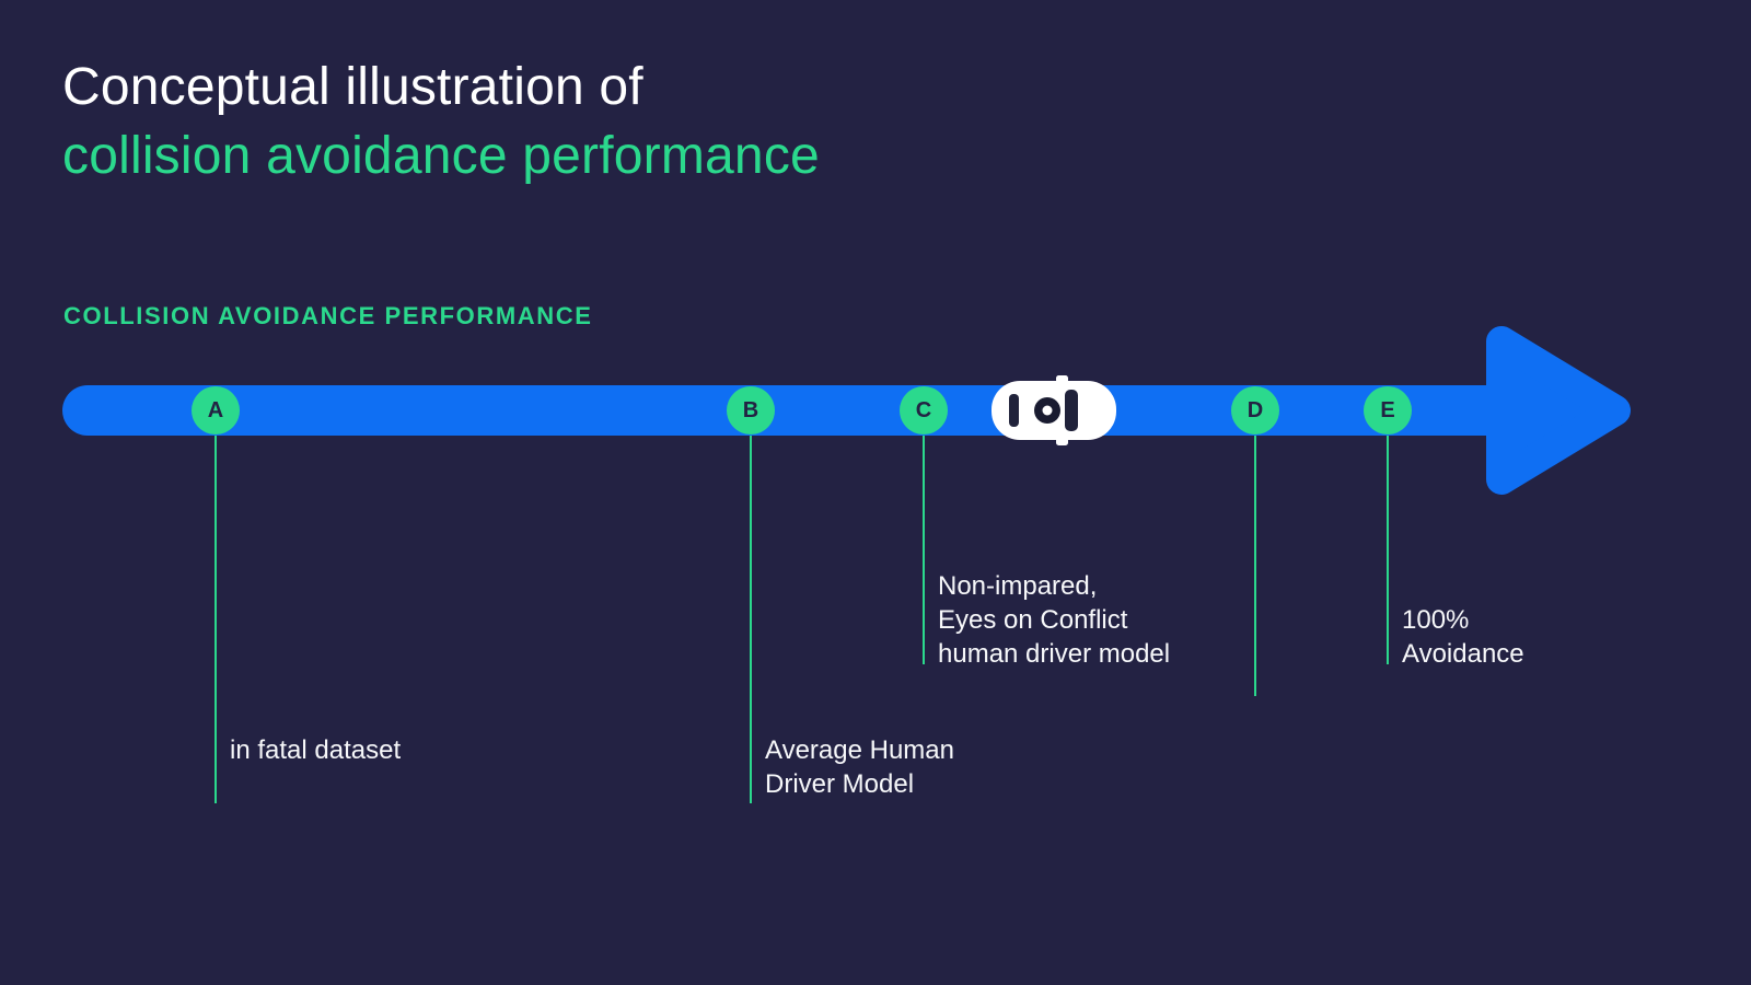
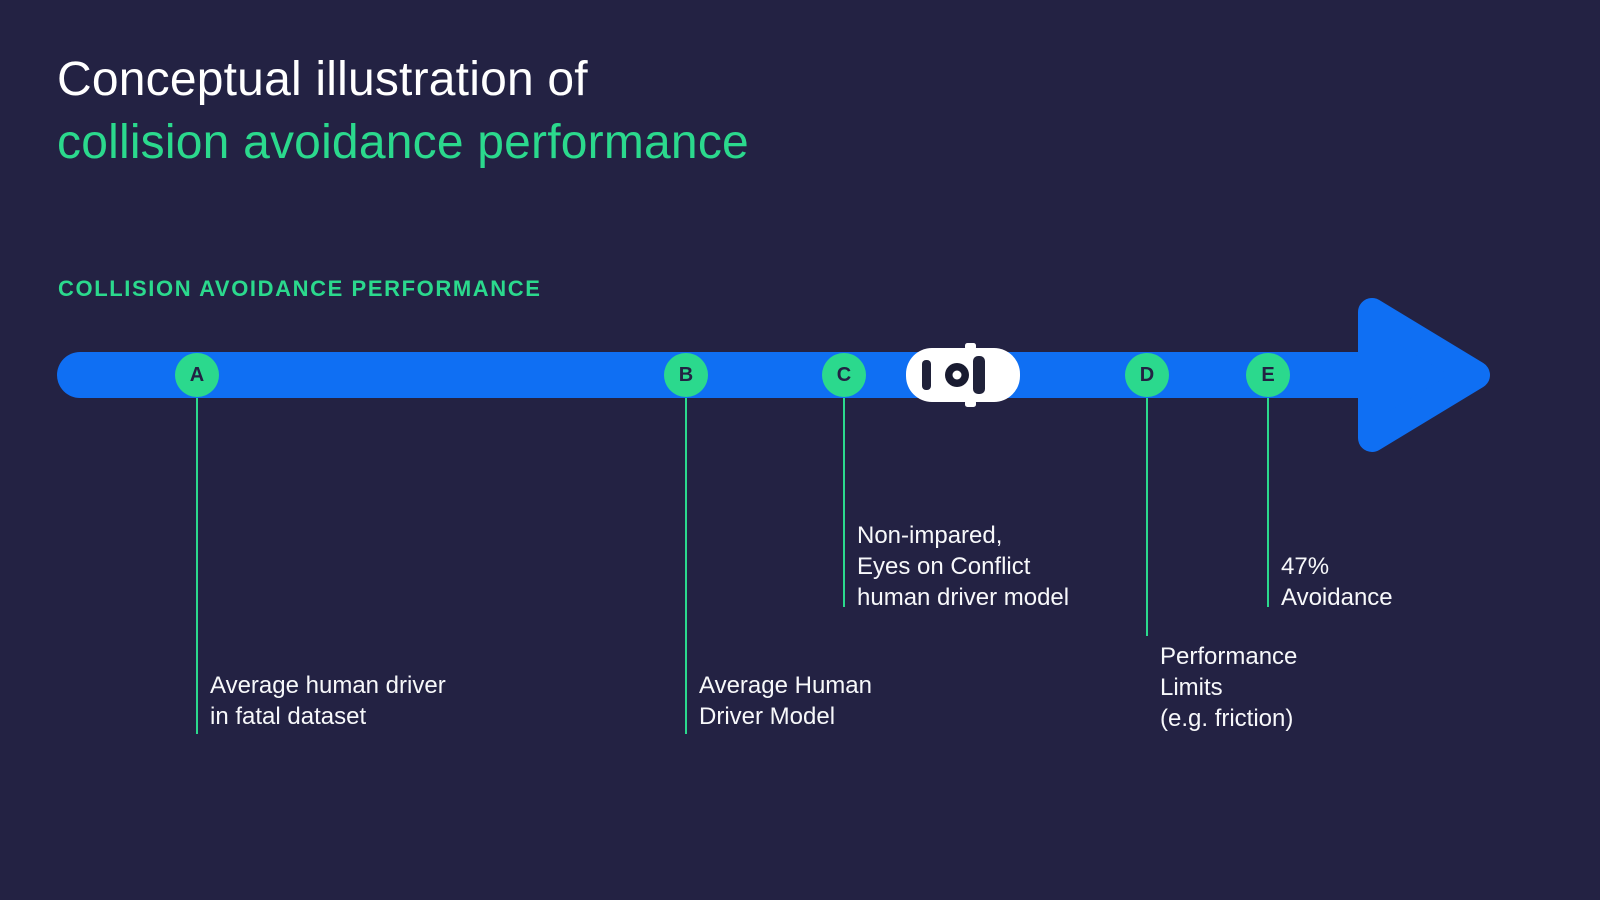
  Conceptual illustration of
  collision avoidance performance
  COLLISION AVOIDANCE PERFORMANCE
  A
+ Average human driver
  in fatal dataset
  B
  Average Human
  Driver Model
  C
  Non-impared,
  Eyes on Conflict
  human driver model
  D
+ Performance
+ Limits
+ (e.g. friction)
  E
- 100%
+ 47%
  Avoidance
